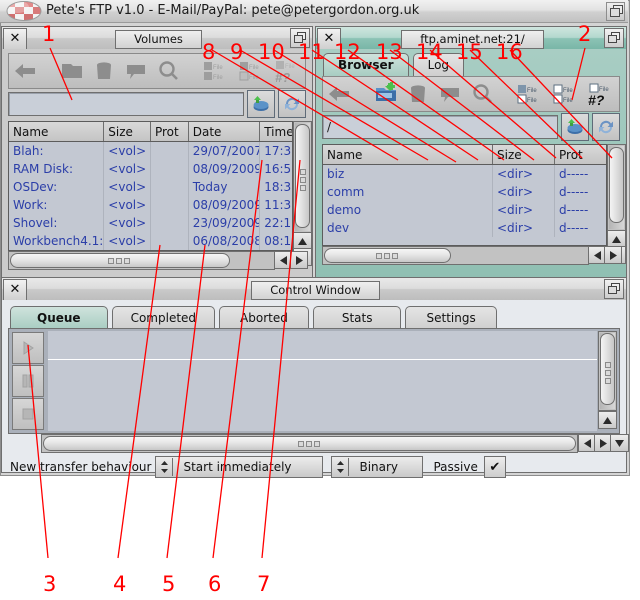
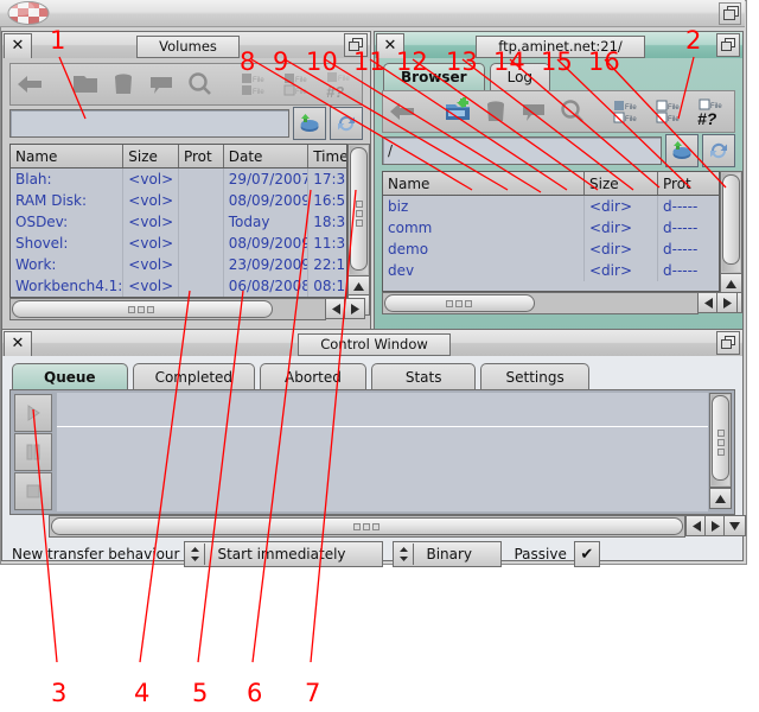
- Pete's FTP v1.0 - E-Mail/PayPal: pete@petergordon.org.uk
  ✕
  Volumes
  Name
  Size
  Prot
  Date
  Time
  Blah:
  <vol>
  29/07/2007
  17:3
  RAM Disk:
  <vol>
  08/09/2009
  16:5
  OSDev:
  <vol>
  Today
  18:3
- Work:
+ Shovel:
  <vol>
  08/09/2009
  11:3
- Shovel:
+ Work:
  <vol>
  23/09/2009
  22:1
  Workbench4.1:
  <vol>
  06/08/2008
  08:1
  ✕
  ftp.aminet.net:21/
  Browser
  Log
  #?
  /
  Name
  Size
  Prot
  biz
  <dir>
  d-----
  comm
  <dir>
  d-----
  demo
  <dir>
  d-----
  dev
  <dir>
  d-----
  ✕
  Control Window
  Queue
  Completed
  Aborted
  Stats
  Settings
  New transfer behavour
  Start immediately
  Binary
  Passive
  ✔
  1
  2
  3
  4
  5
  6
  7
  8
  9
  10
  11
  12
  13
  14
  15
  16
